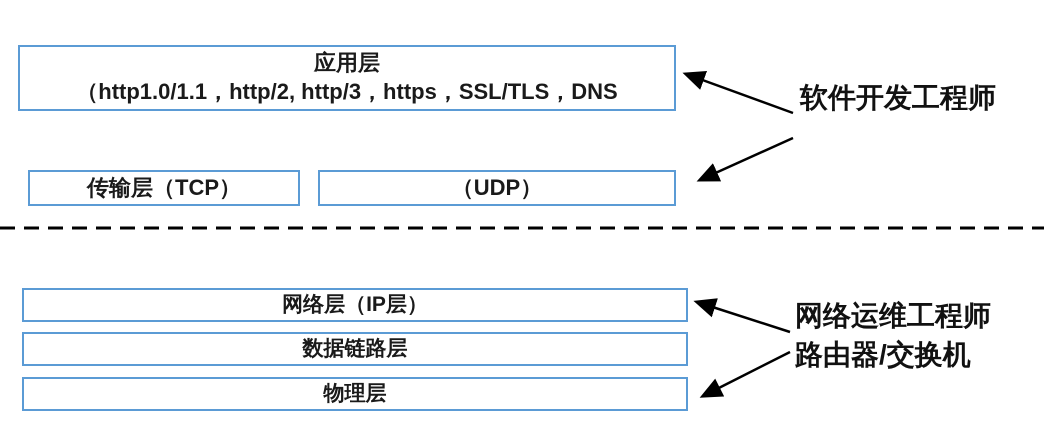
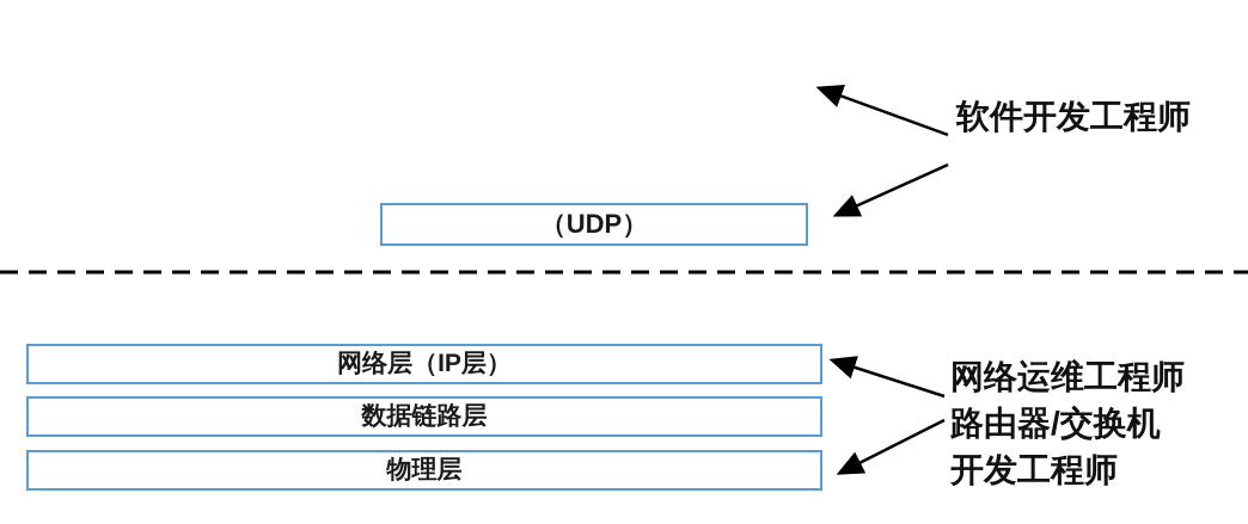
- 应用层
- （http1.0/1.1，http/2, http/3，https，SSL/TLS，DNS
- 传输层（TCP）
  （UDP）
  网络层（IP层）
  数据链路层
  物理层
  软件开发工程师
  网络运维工程师
  路由器/交换机
+ 开发工程师
